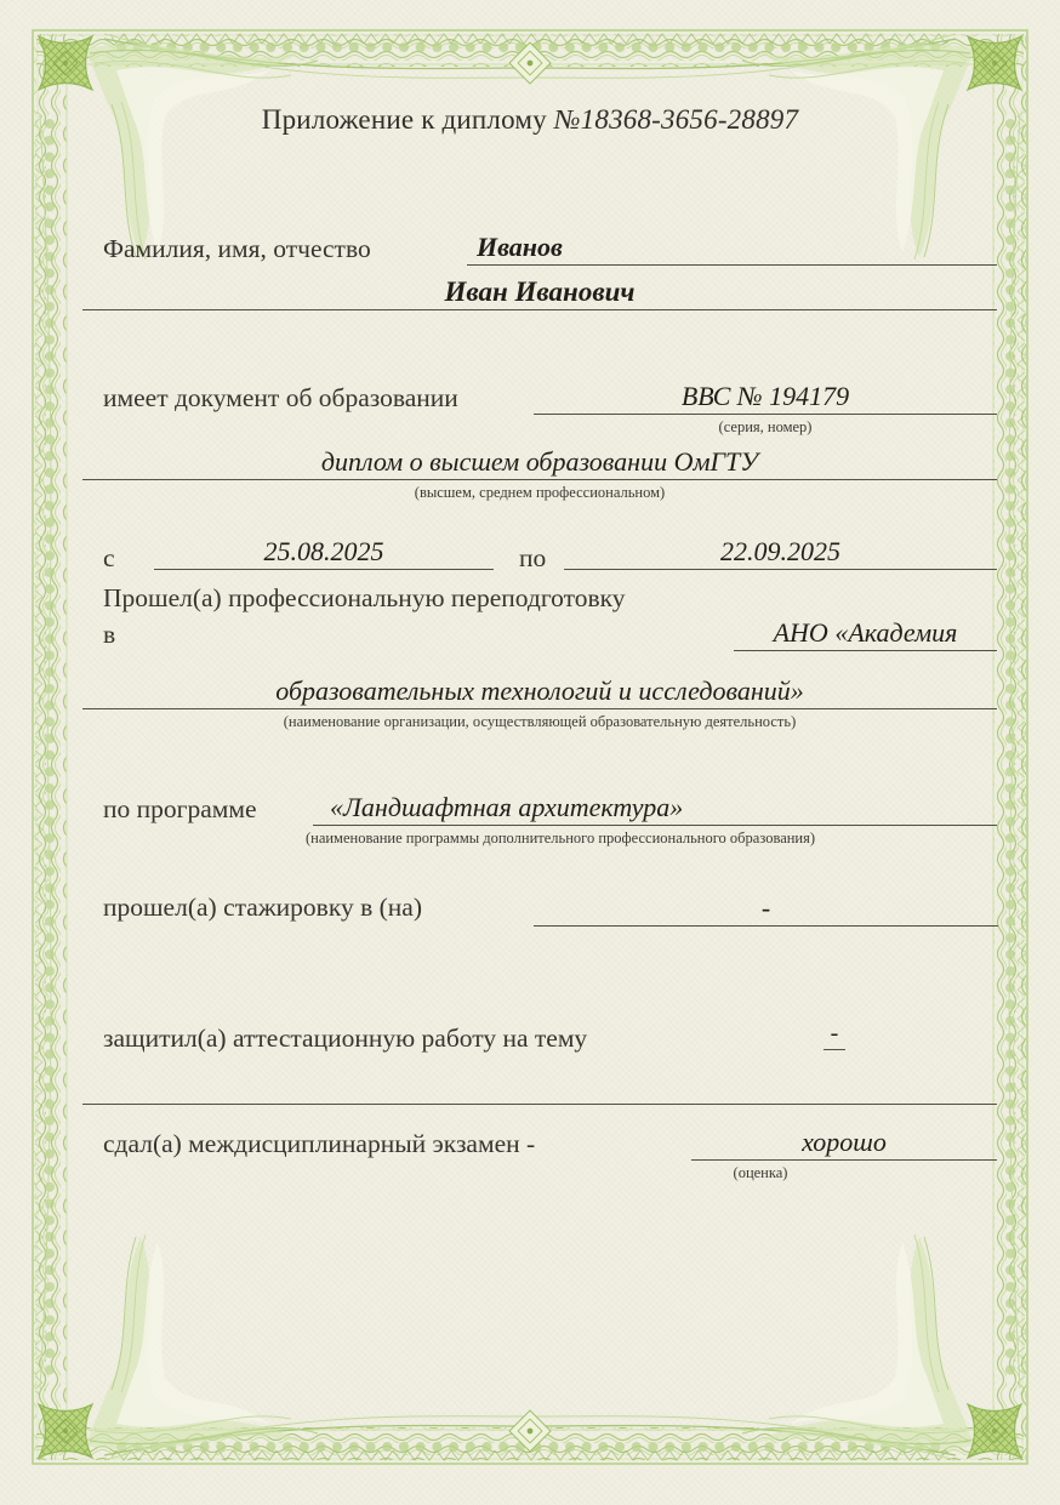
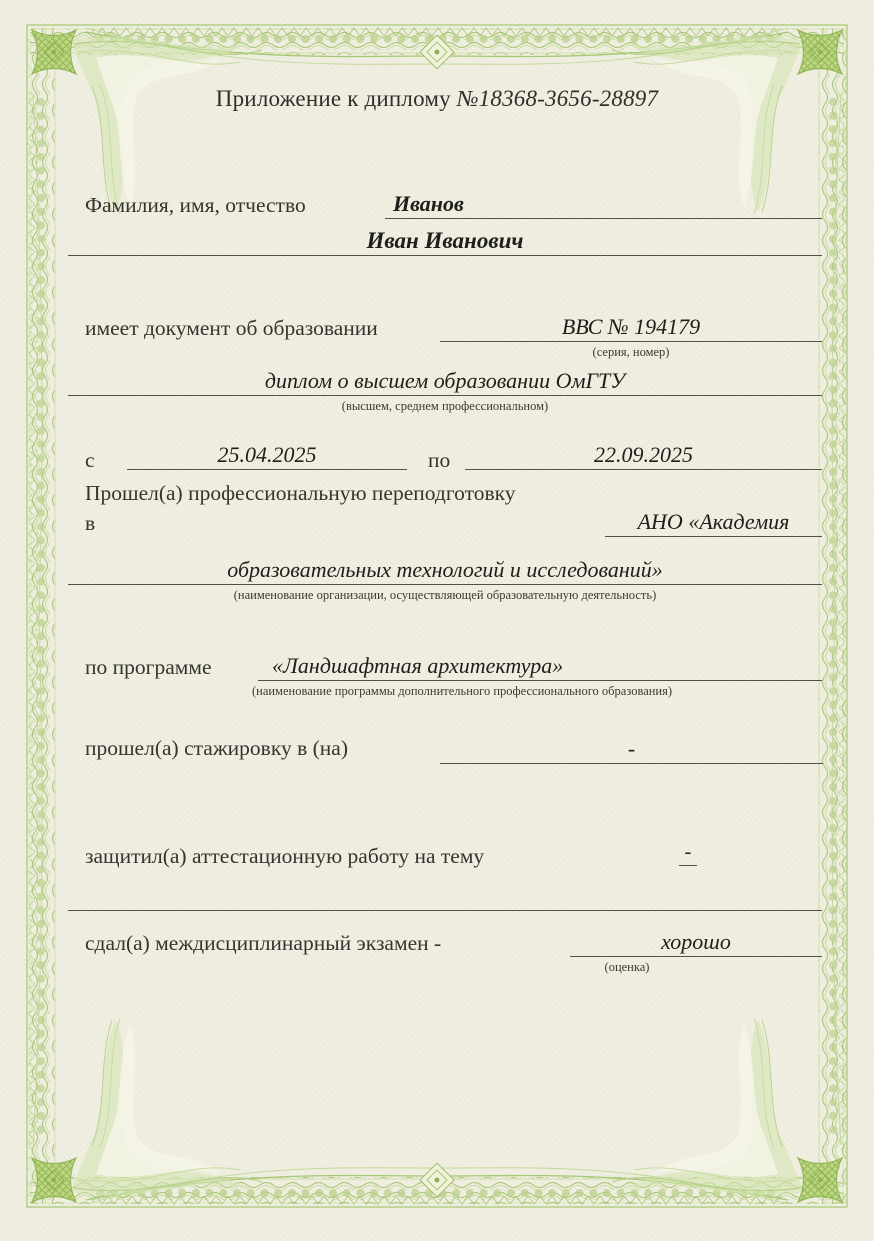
  Приложение к диплому №18368-3656-28897
  Фамилия, имя, отчество
  Иванов
  Иван Иванович
  имеет документ об образовании
  ВВС № 194179
  (серия, номер)
  диплом о высшем образовании ОмГТУ
  (высшем, среднем профессиональном)
  с
- 25.08.2025
+ 25.04.2025
  по
  22.09.2025
  Прошел(а) профессиональную переподготовку
  в
  АНО «Академия
  образовательных технологий и исследований»
  (наименование организации, осуществляющей образовательную деятельность)
  по программе
  «Ландшафтная архитектура»
  (наименование программы дополнительного профессионального образования)
  прошел(а) стажировку в (на)
  -
  защитил(а) аттестационную работу на тему
  -
  сдал(а) междисциплинарный экзамен -
  хорошо
  (оценка)
